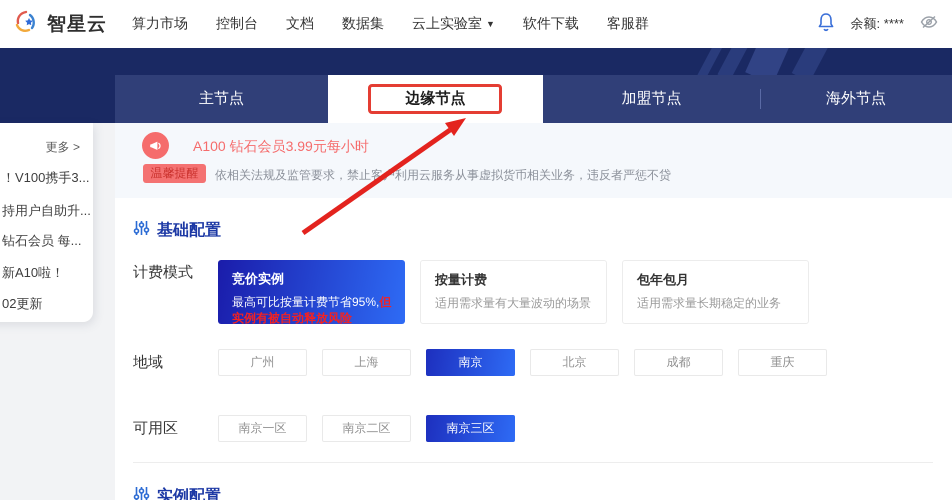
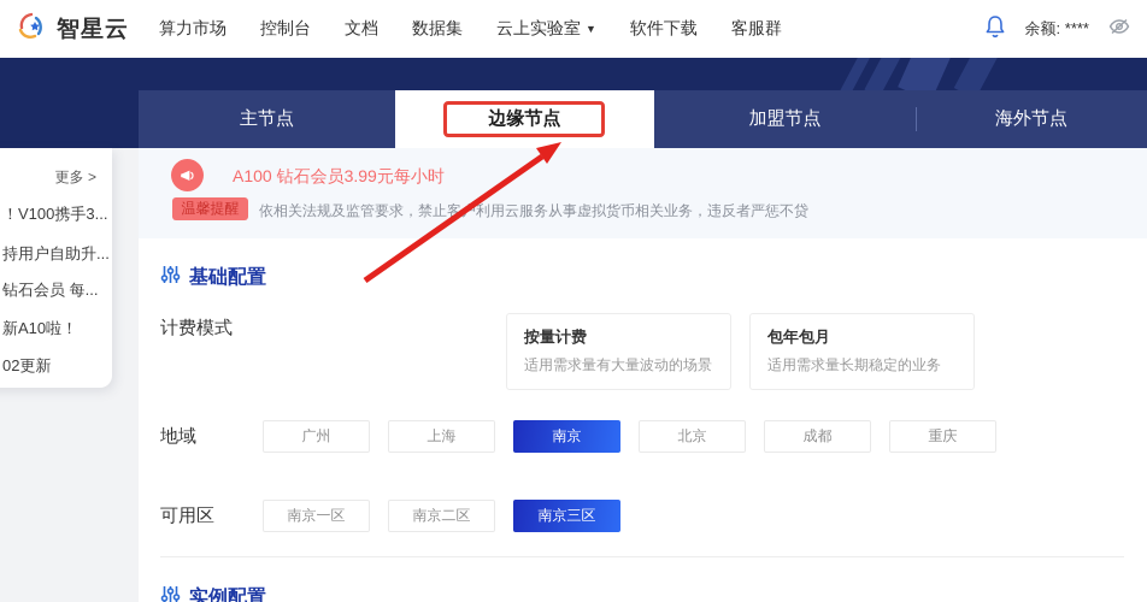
  智星云
  算力市场
  控制台
  文档
  数据集
  云上实验室
  ▼
  软件下载
  客服群
  余额: ****
  主节点
  边缘节点
  加盟节点
  海外节点
  更多 >
  ！V100携手3...
  持用户自助升...
  钻石会员 每...
  新A10啦！
  02更新
  A100 钻石会员3.99元每小时
  温馨提醒
  依相关法规及监管要求，禁止客利用云服务从事虚拟货币相关业务，违反者严惩不贷
  基础配置
  计费模式
- 竞价实例
- 最高可比按量计费节省95%,但实例有被自动释放风险
  按量计费
  适用需求量有大量波动的场景
  包年包月
  适用需求量长期稳定的业务
  地域
  广州
  上海
  南京
  北京
  成都
  重庆
  可用区
  南京一区
  南京二区
  南京三区
  实例配置
